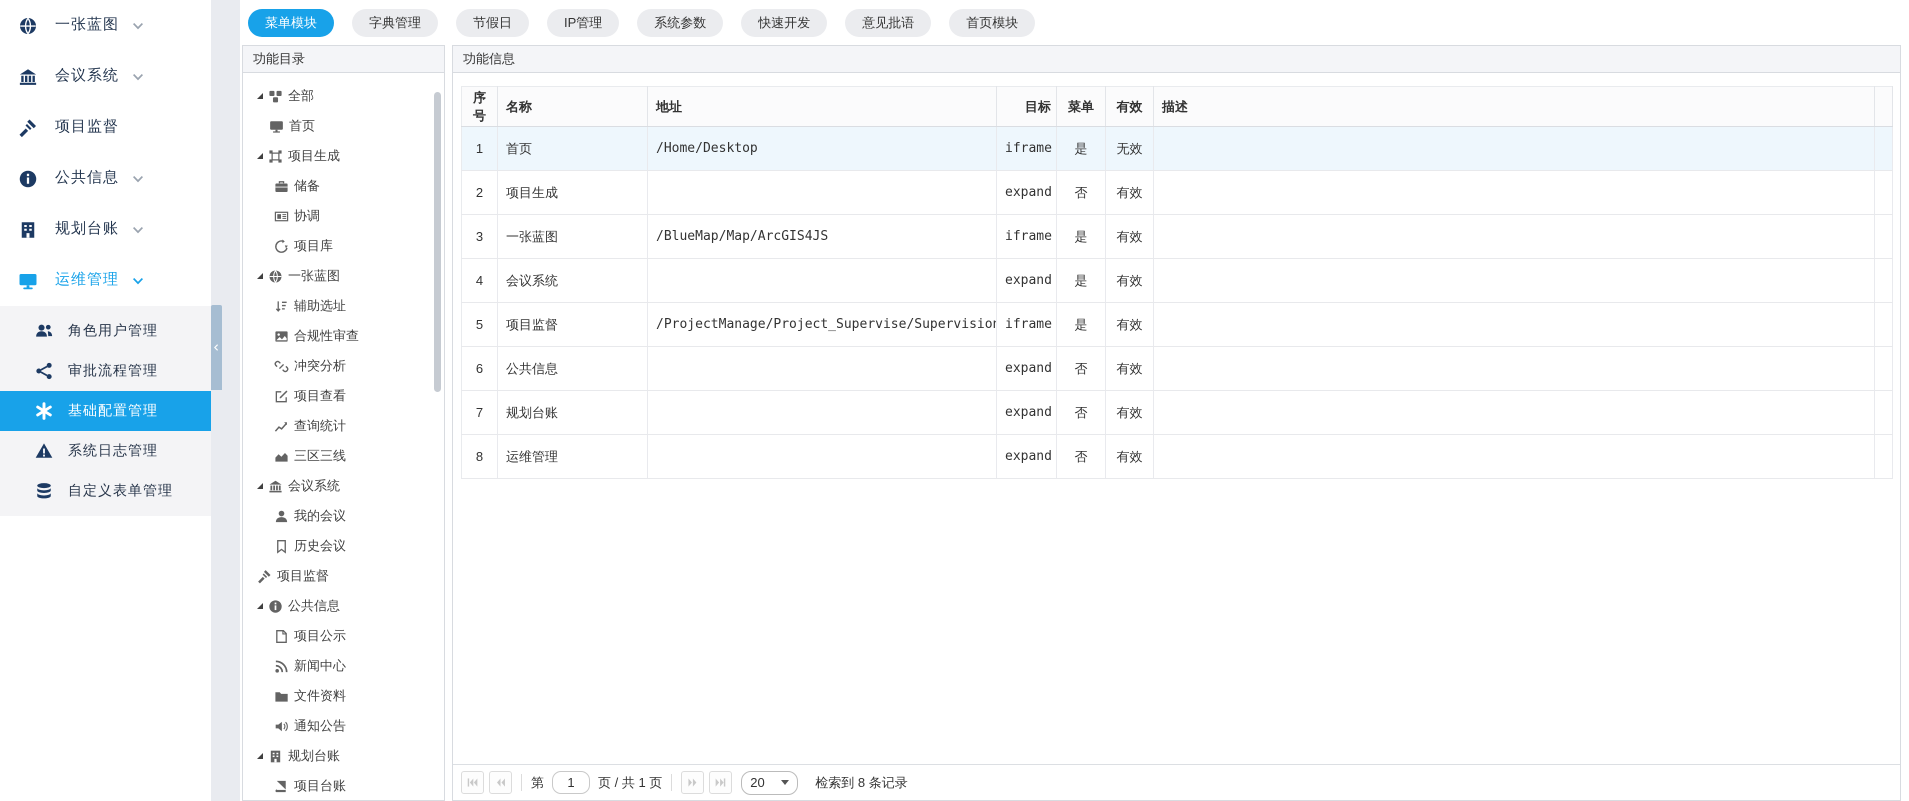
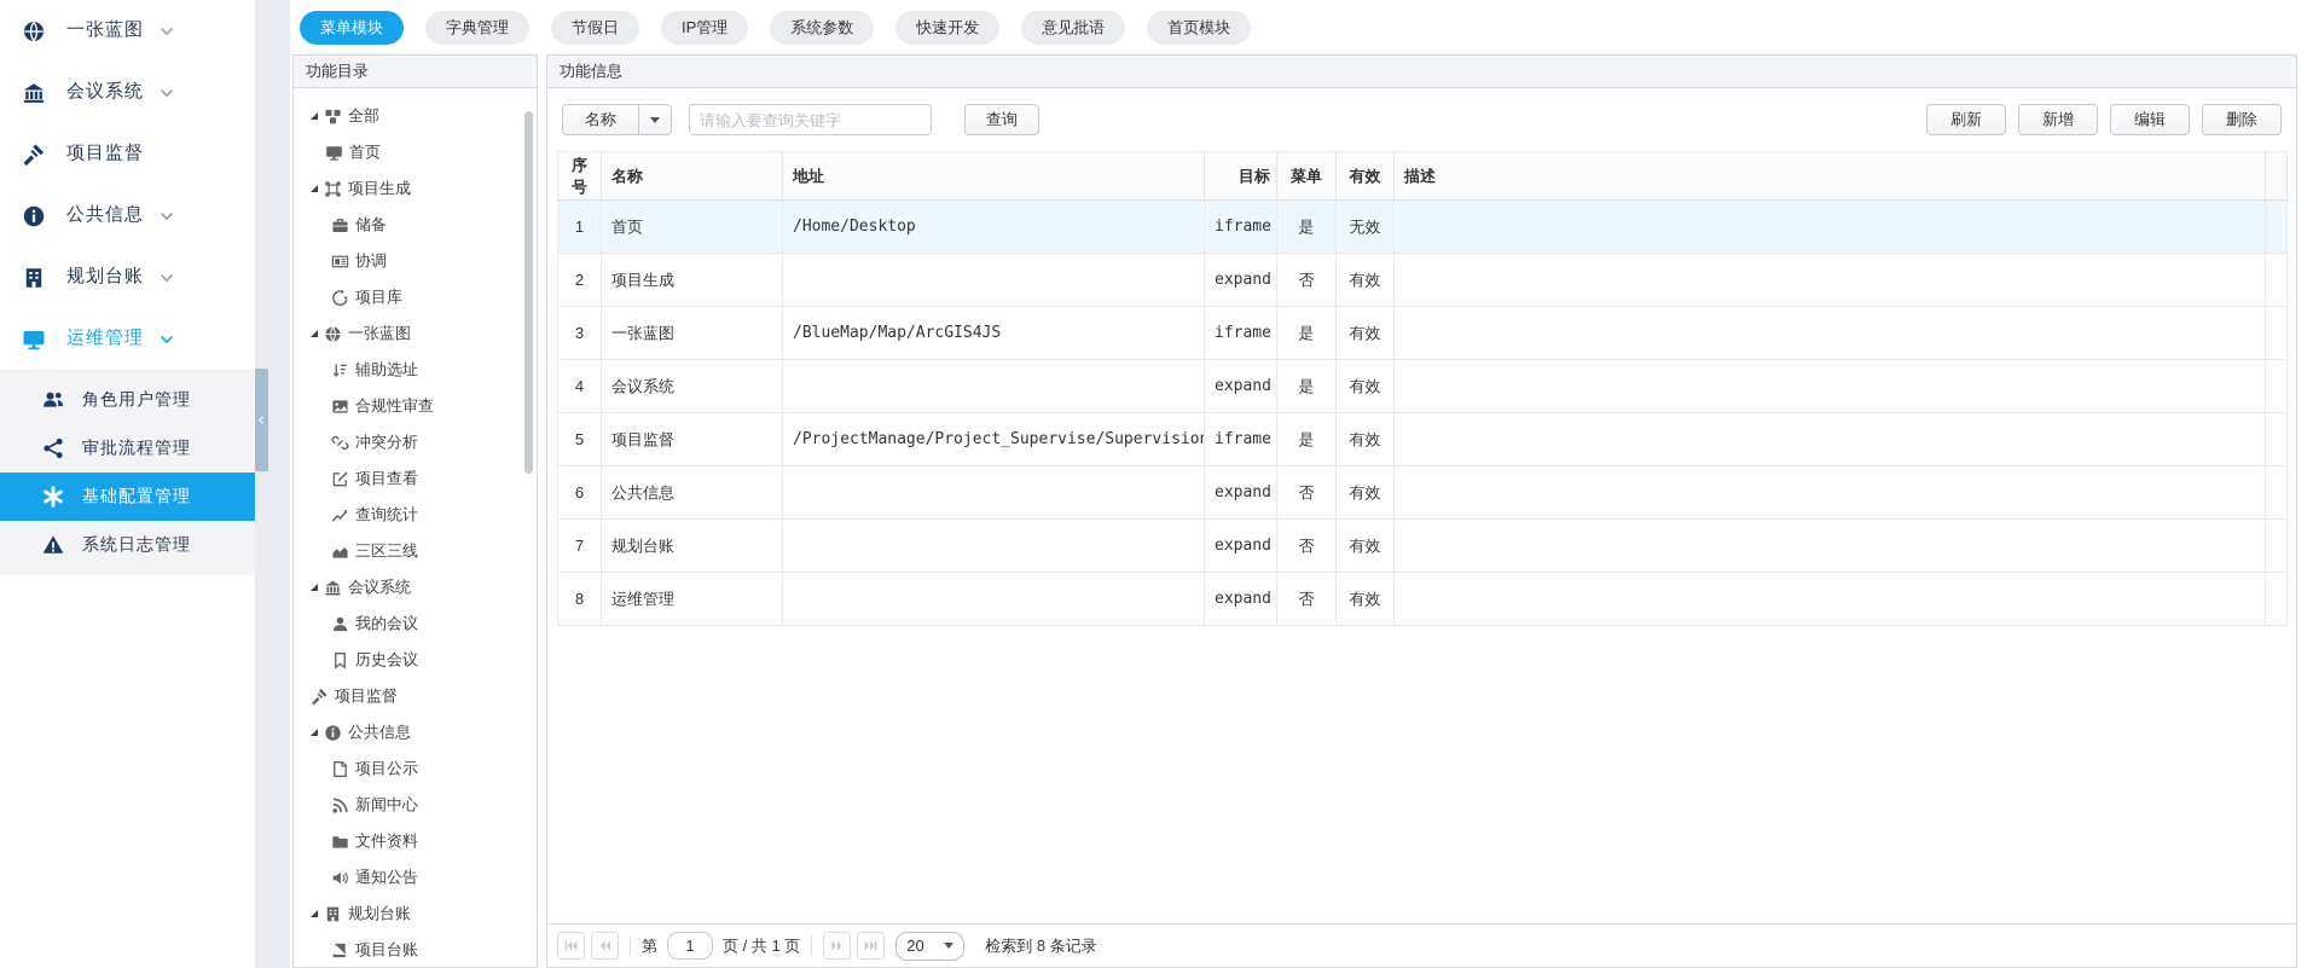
  一张蓝图
  会议系统
  项目监督
  公共信息
  规划台账
  运维管理
  角色用户管理
  审批流程管理
  基础配置管理
  系统日志管理
- 自定义表单管理
  菜单模块
  字典管理
  节假日
  IP管理
  系统参数
  快速开发
  意见批语
  首页模块
  功能目录
  全部
  首页
  项目生成
  储备
  协调
  项目库
  一张蓝图
  辅助选址
  合规性审查
  冲突分析
  项目查看
  查询统计
  三区三线
  会议系统
  我的会议
  历史会议
  项目监督
  公共信息
  项目公示
  新闻中心
  文件资料
  通知公告
  规划台账
  项目台账
  功能信息
+ 名称
+ 请输入要查询关键字
+ 查询
+ 刷新
+ 新增
+ 编辑
+ 删除
  序号	名称	地址	目标	菜单	有效	描述
  1	首页	/Home/Desktop	iframe	是	无效
  2	项目生成		expand	否	有效
  3	一张蓝图	/BlueMap/Map/ArcGIS4JS	iframe	是	有效
  4	会议系统		expand	是	有效
  5	项目监督	/ProjectManage/Project_Supervise/Supervision	iframe	是	有效
  6	公共信息		expand	否	有效
  7	规划台账		expand	否	有效
  8	运维管理		expand	否	有效
  第
  1
  页 / 共 1 页
  20
  检索到 8 条记录
